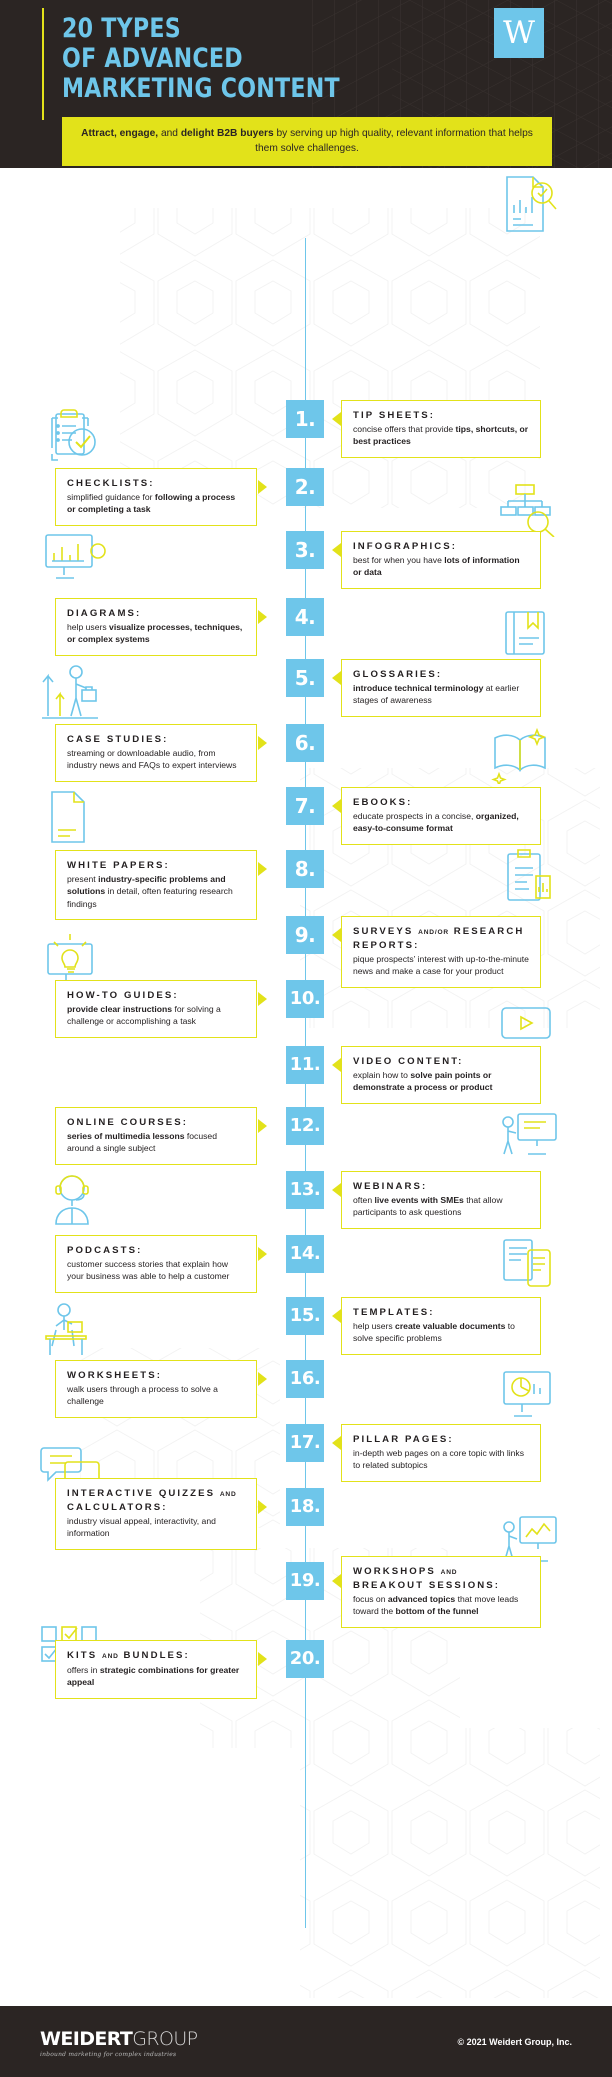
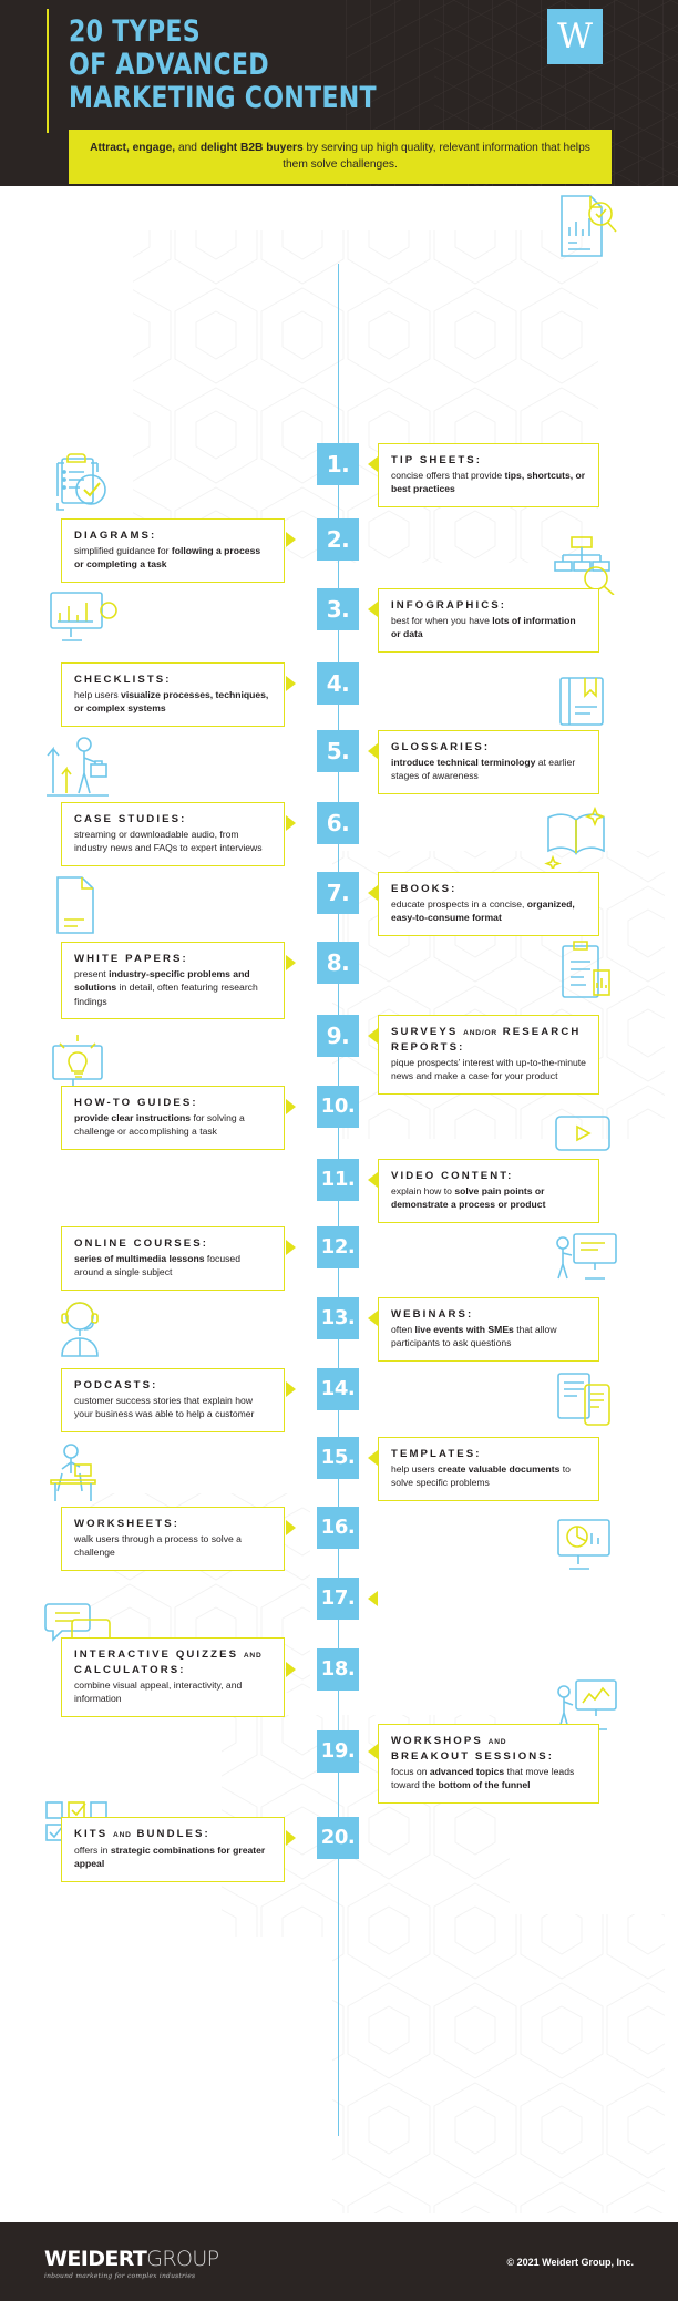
  20 TYPES
  OF ADVANCED
  MARKETING CONTENT
  W
  Attract, engage, and delight B2B buyers by serving up high quality, relevant information that helps them solve challenges.
  1.
  2.
  3.
  4.
  5.
  6.
  7.
  8.
  9.
  10.
  11.
  12.
  13.
  14.
  15.
  16.
  17.
  18.
  19.
  20.
  TIP SHEETS:
  concise offers that provide tips, shortcuts, or best practices
- CHECKLISTS:
+ DIAGRAMS:
  simplified guidance for following a process or completing a task
  INFOGRAPHICS:
  best for when you have lots of information or data
- DIAGRAMS:
+ CHECKLISTS:
  help users visualize processes, techniques, or complex systems
  GLOSSARIES:
  introduce technical terminology at earlier stages of awareness
  CASE STUDIES:
  streaming or downloadable audio, from industry news and FAQs to expert interviews
  EBOOKS:
  educate prospects in a concise, organized, easy-to-consume format
  WHITE PAPERS:
  present industry-specific problems and solutions in detail, often featuring research findings
  SURVEYS RESEARCH REPORTS:
  pique prospects’ interest with up-to-the-minute news and make a case for your product
  HOW-TO GUIDES:
  provide clear instructions for solving a challenge or accomplishing a task
  VIDEO CONTENT:
  explain how to solve pain points or demonstrate a process or product
  ONLINE COURSES:
  series of multimedia lessons focused around a single subject
  WEBINARS:
  often live events with SMEs that allow participants to ask questions
  PODCASTS:
  customer success stories that explain how your business was able to help a customer
  TEMPLATES:
  help users create valuable documents to solve specific problems
  WORKSHEETS:
  walk users through a process to solve a challenge
- PILLAR PAGES:
- in-depth web pages on a core topic with links to related subtopics
  INTERACTIVE QUIZZES CALCULATORS:
- industry visual appeal, interactivity, and information
+ combine visual appeal, interactivity, and information
  WORKSHOPS BREAKOUT SESSIONS:
  focus on advanced topics that move leads toward the bottom of the funnel
  KITS BUNDLES:
  offers in strategic combinations for greater appeal
  WEIDERTGROUP
  © 2021 Weidert Group, Inc.
